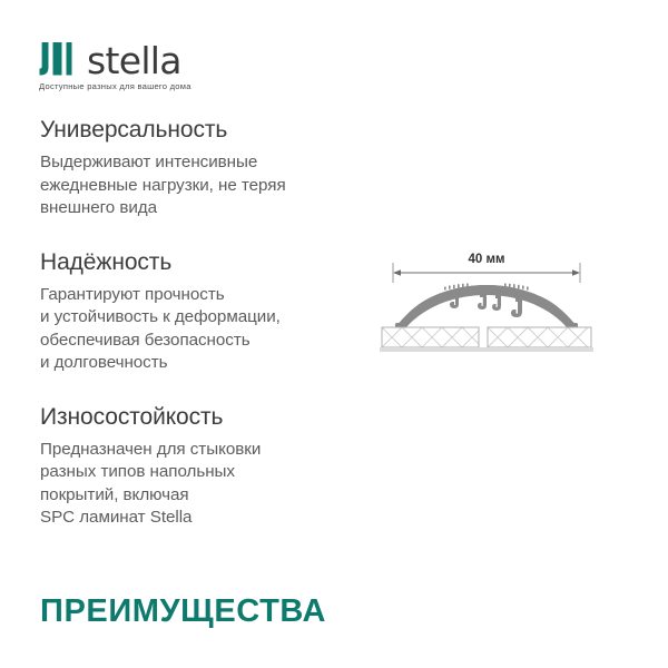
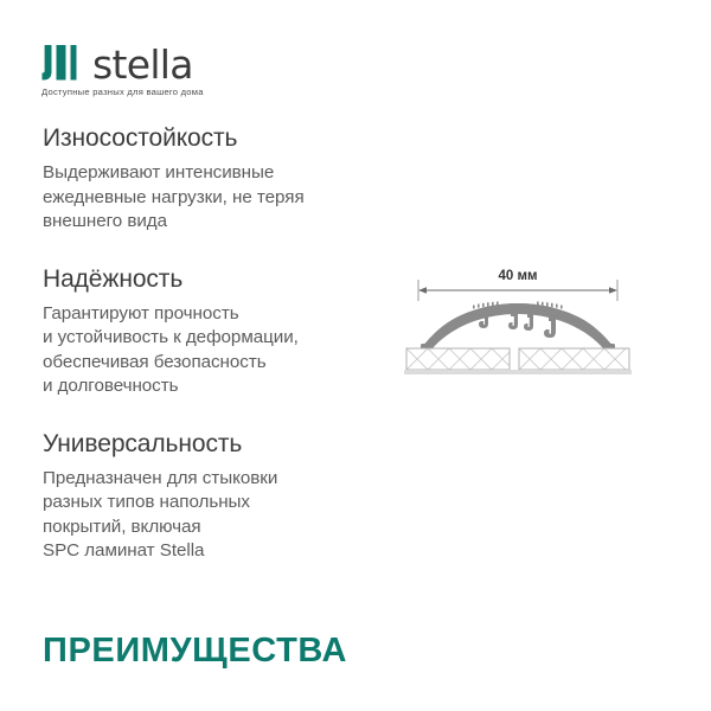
  stella
  Доступные разных для вашего дома
- Универсальность
+ Износостойкость
  Выдерживают интенсивные
  ежедневные нагрузки, не теряя
  внешнего вида
  Надёжность
  Гарантируют прочность
  и устойчивость к деформации,
  обеспечивая безопасность
  и долговечность
- Износостойкость
+ Универсальность
  Предназначен для стыковки
  разных типов напольных
  покрытий, включая
  SPC ламинат Stella
  40 мм
  ПРЕИМУЩЕСТВА
